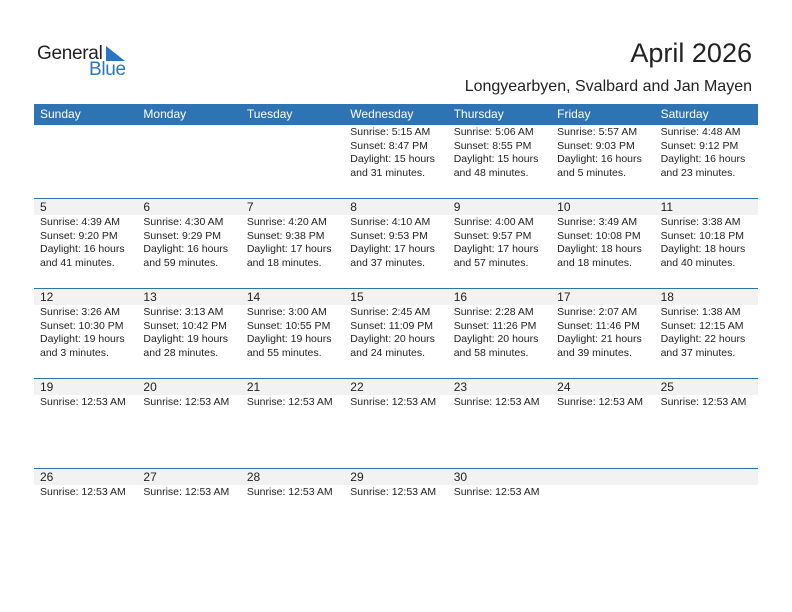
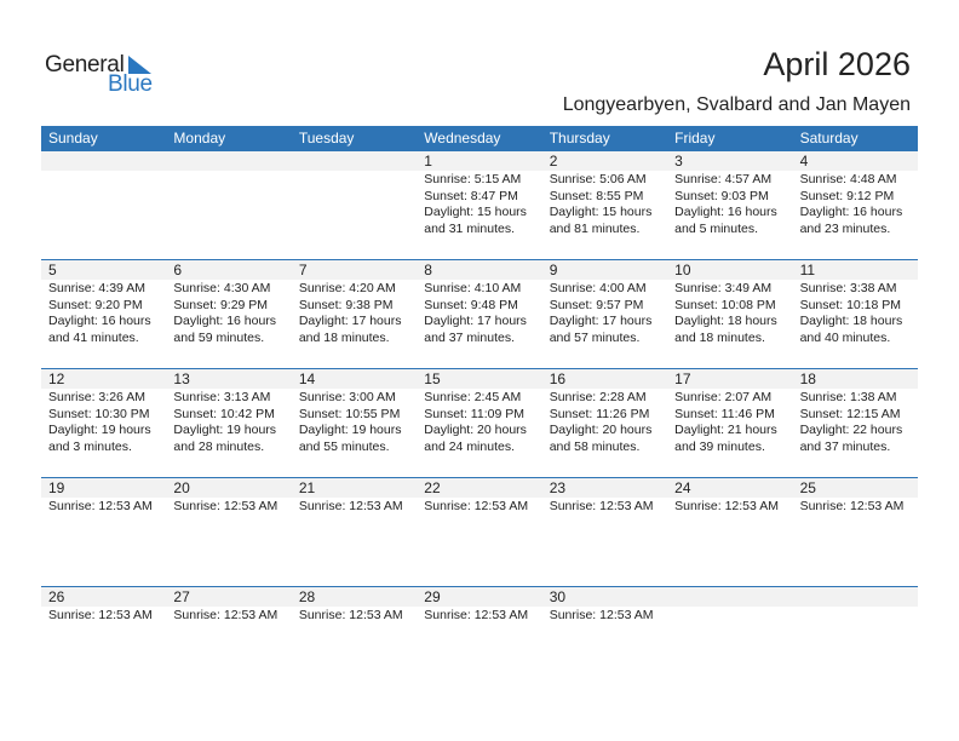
  General
  Blue
  April 2026
  Longyearbyen, Svalbard and Jan Mayen
  Sunday
  Monday
  Tuesday
  Wednesday
  Thursday
  Friday
  Saturday
+ 1
+ 2
+ 3
+ 4
  Sunrise: 5:15 AM
  Sunset: 8:47 PM
  Daylight: 15 hours
  and 31 minutes.
  Sunrise: 5:06 AM
  Sunset: 8:55 PM
  Daylight: 15 hours
- and 48 minutes.
+ and 81 minutes.
- Sunrise: 5:57 AM
+ Sunrise: 4:57 AM
  Sunset: 9:03 PM
  Daylight: 16 hours
  and 5 minutes.
  Sunrise: 4:48 AM
  Sunset: 9:12 PM
  Daylight: 16 hours
  and 23 minutes.
  5
  6
  7
  8
  9
  10
  11
  Sunrise: 4:39 AM
  Sunset: 9:20 PM
  Daylight: 16 hours
  and 41 minutes.
  Sunrise: 4:30 AM
  Sunset: 9:29 PM
  Daylight: 16 hours
  and 59 minutes.
  Sunrise: 4:20 AM
  Sunset: 9:38 PM
  Daylight: 17 hours
  and 18 minutes.
  Sunrise: 4:10 AM
- Sunset: 9:53 PM
+ Sunset: 9:48 PM
  Daylight: 17 hours
  and 37 minutes.
  Sunrise: 4:00 AM
  Sunset: 9:57 PM
  Daylight: 17 hours
  and 57 minutes.
  Sunrise: 3:49 AM
  Sunset: 10:08 PM
  Daylight: 18 hours
  and 18 minutes.
  Sunrise: 3:38 AM
  Sunset: 10:18 PM
  Daylight: 18 hours
  and 40 minutes.
  12
  13
  14
  15
  16
  17
  18
  Sunrise: 3:26 AM
  Sunset: 10:30 PM
  Daylight: 19 hours
  and 3 minutes.
  Sunrise: 3:13 AM
  Sunset: 10:42 PM
  Daylight: 19 hours
  and 28 minutes.
  Sunrise: 3:00 AM
  Sunset: 10:55 PM
  Daylight: 19 hours
  and 55 minutes.
  Sunrise: 2:45 AM
  Sunset: 11:09 PM
  Daylight: 20 hours
  and 24 minutes.
  Sunrise: 2:28 AM
  Sunset: 11:26 PM
  Daylight: 20 hours
  and 58 minutes.
  Sunrise: 2:07 AM
  Sunset: 11:46 PM
  Daylight: 21 hours
  and 39 minutes.
  Sunrise: 1:38 AM
  Sunset: 12:15 AM
  Daylight: 22 hours
  and 37 minutes.
  19
  20
  21
  22
  23
  24
  25
  Sunrise: 12:53 AM
  Sunrise: 12:53 AM
  Sunrise: 12:53 AM
  Sunrise: 12:53 AM
  Sunrise: 12:53 AM
  Sunrise: 12:53 AM
  Sunrise: 12:53 AM
  26
  27
  28
  29
  30
  Sunrise: 12:53 AM
  Sunrise: 12:53 AM
  Sunrise: 12:53 AM
  Sunrise: 12:53 AM
  Sunrise: 12:53 AM
